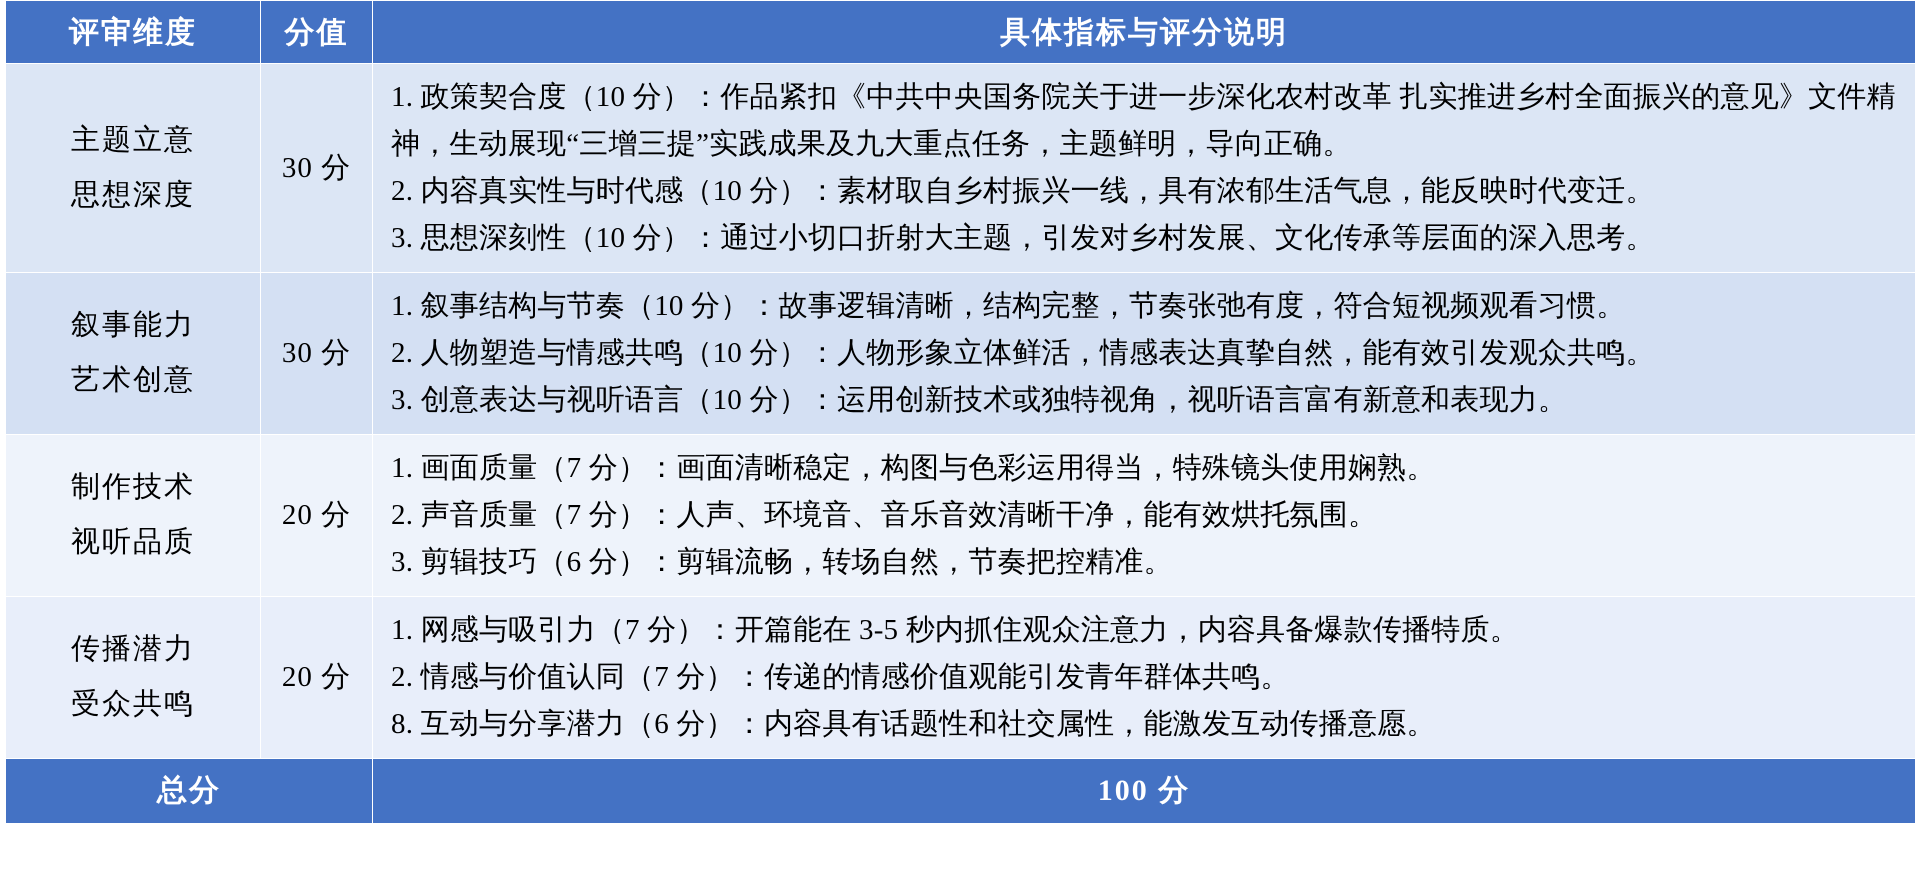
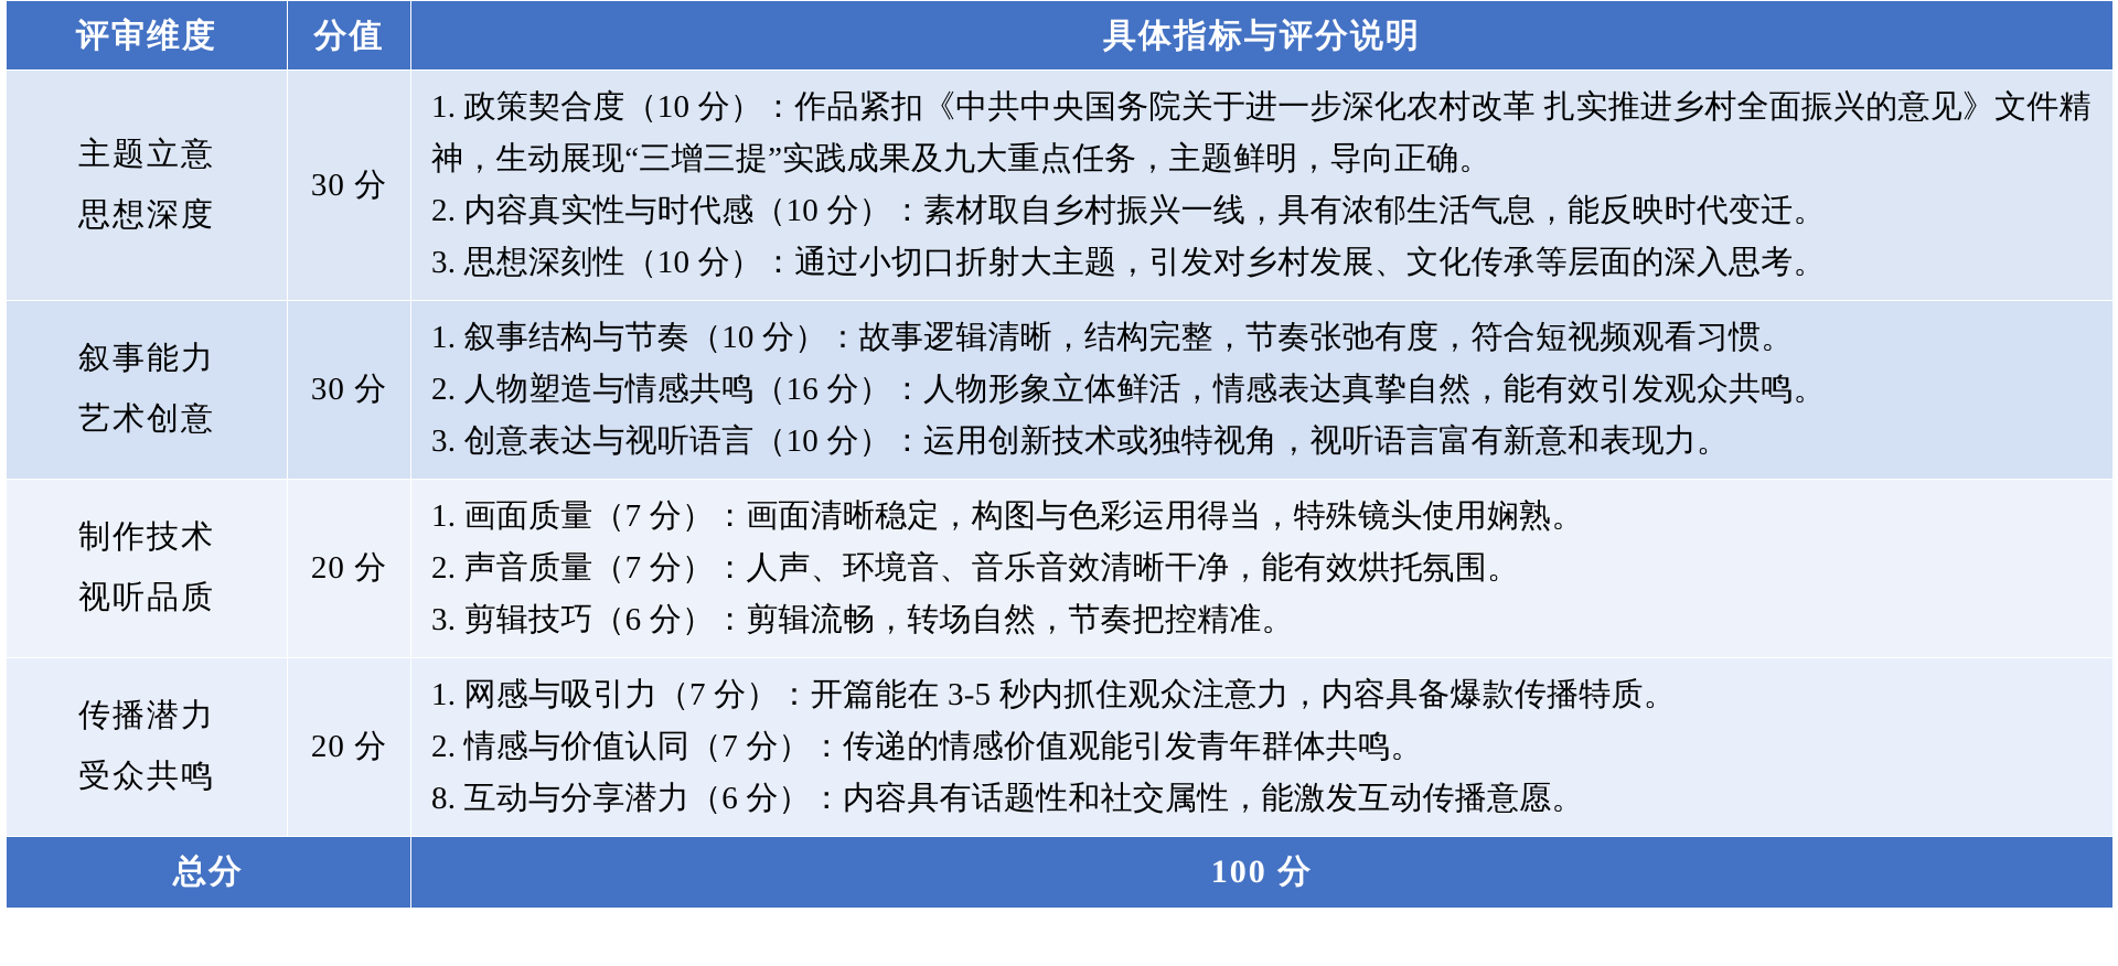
  评审维度	分值	具体指标与评分说明
  主题立意 思想深度	30 分	1. 政策契合度（10 分）：作品紧扣《中共中央国务院关于进一步深化农村改革 扎实推进乡村全面振兴的意见》文件精神，生动展现“三增三提”实践成果及九大重点任务，主题鲜明，导向正确。 2. 内容真实性与时代感（10 分）：素材取自乡村振兴一线，具有浓郁生活气息，能反映时代变迁。 3. 思想深刻性（10 分）：通过小切口折射大主题，引发对乡村发展、文化传承等层面的深入思考。
- 叙事能力 艺术创意	30 分	1. 叙事结构与节奏（10 分）：故事逻辑清晰，结构完整，节奏张弛有度，符合短视频观看习惯。 2. 人物塑造与情感共鸣（10 分）：人物形象立体鲜活，情感表达真挚自然，能有效引发观众共鸣。 3. 创意表达与视听语言（10 分）：运用创新技术或独特视角，视听语言富有新意和表现力。
+ 叙事能力 艺术创意	30 分	1. 叙事结构与节奏（10 分）：故事逻辑清晰，结构完整，节奏张弛有度，符合短视频观看习惯。 2. 人物塑造与情感共鸣（16 分）：人物形象立体鲜活，情感表达真挚自然，能有效引发观众共鸣。 3. 创意表达与视听语言（10 分）：运用创新技术或独特视角，视听语言富有新意和表现力。
  制作技术 视听品质	20 分	1. 画面质量（7 分）：画面清晰稳定，构图与色彩运用得当，特殊镜头使用娴熟。 2. 声音质量（7 分）：人声、环境音、音乐音效清晰干净，能有效烘托氛围。 3. 剪辑技巧（6 分）：剪辑流畅，转场自然，节奏把控精准。
  传播潜力 受众共鸣	20 分	1. 网感与吸引力（7 分）：开篇能在 3-5 秒内抓住观众注意力，内容具备爆款传播特质。 2. 情感与价值认同（7 分）：传递的情感价值观能引发青年群体共鸣。 8. 互动与分享潜力（6 分）：内容具有话题性和社交属性，能激发互动传播意愿。
  总分	100 分
